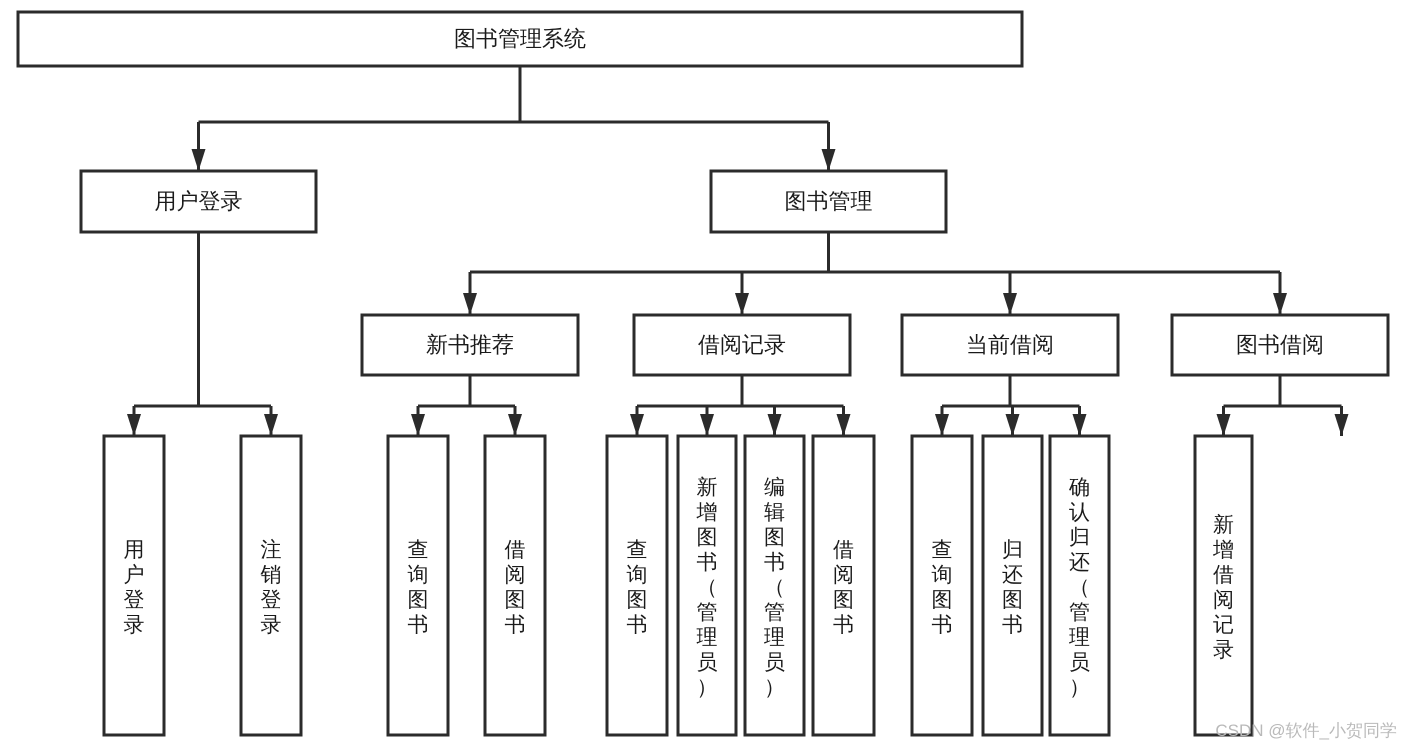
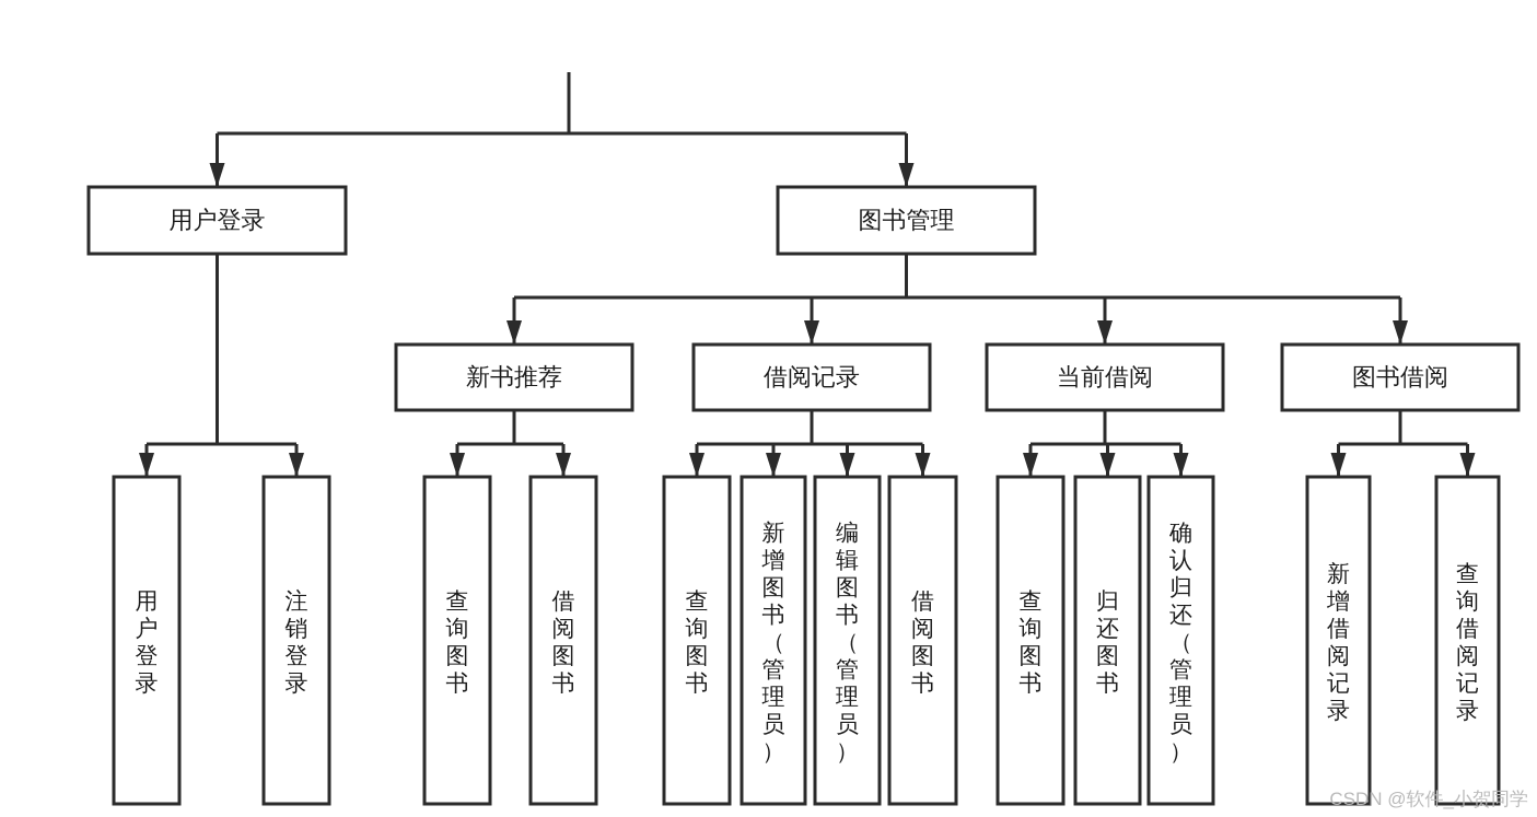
- 图书管理系统
  用户登录
  图书管理
  新书推荐
  借阅记录
  当前借阅
  图书借阅
  用户登录
  注销登录
  查询图书
  借阅图书
  查询图书
  新增图书（管理员）
  编辑图书（管理员）
  借阅图书
  查询图书
  归还图书
  确认归还（管理员）
  新增借阅记录
+ 查询借阅记录
  CSDN @软件_小贺同学
